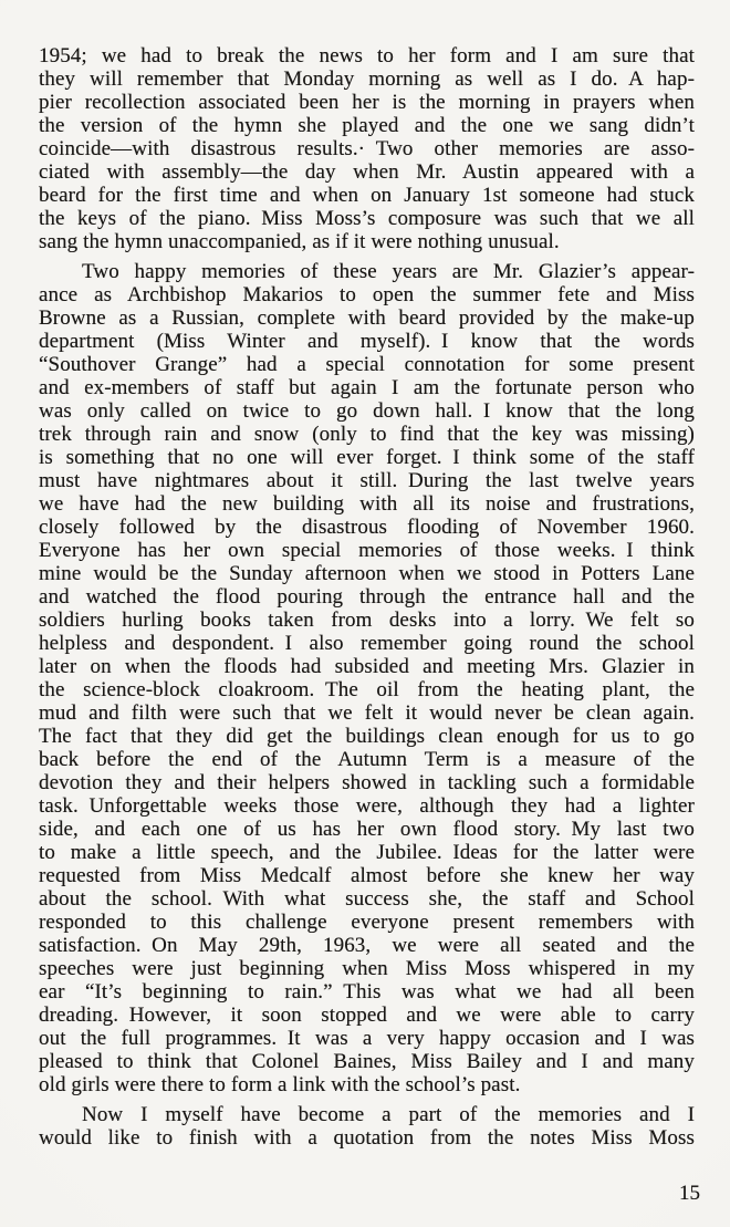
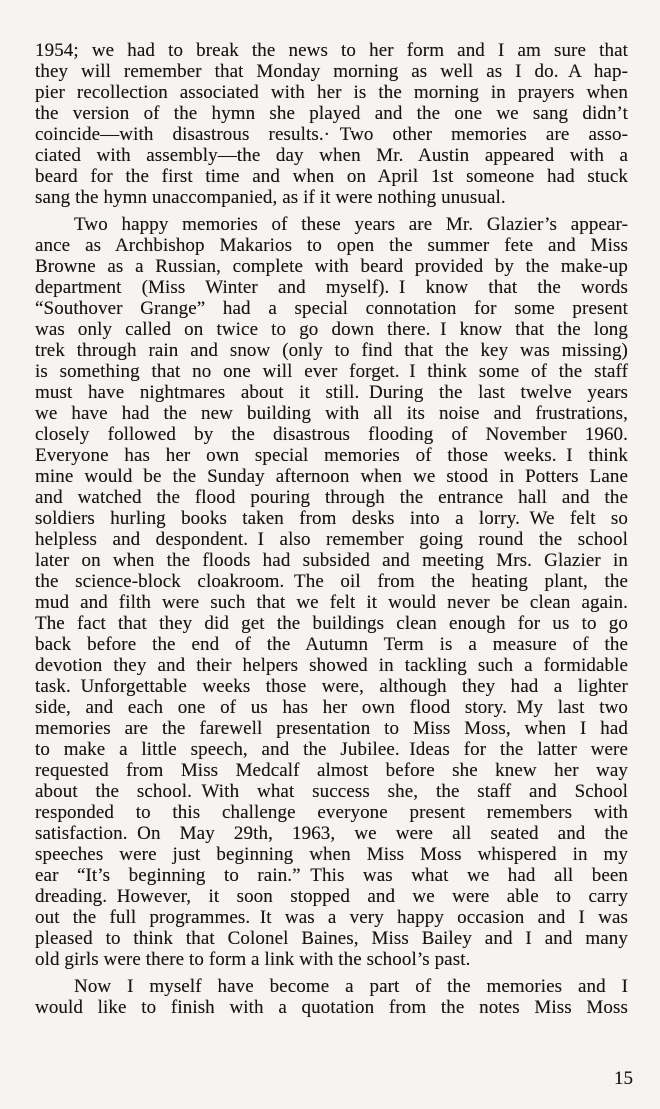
  1954; we had to break the news to her form and I am sure that
  they will remember that Monday morning as well as I do. A hap-
- pier recollection associated been her is the morning in prayers when
+ pier recollection associated with her is the morning in prayers when
  the version of the hymn she played and the one we sang didn’t
  coincide—with disastrous results.· Two other memories are asso-
  ciated with assembly—the day when Mr. Austin appeared with a
- beard for the first time and when on January 1st someone had stuck
+ beard for the first time and when on April 1st someone had stuck
- the keys of the piano. Miss Moss’s composure was such that we all
  sang the hymn unaccompanied, as if it were nothing unusual.
  Two happy memories of these years are Mr. Glazier’s appear-
  ance as Archbishop Makarios to open the summer fete and Miss
  Browne as a Russian, complete with beard provided by the make-up
  department (Miss Winter and myself). I know that the words
  “Southover Grange” had a special connotation for some present
- and ex-members of staff but again I am the fortunate person who
- was only called on twice to go down hall. I know that the long
+ was only called on twice to go down there. I know that the long
  trek through rain and snow (only to find that the key was missing)
  is something that no one will ever forget. I think some of the staff
  must have nightmares about it still. During the last twelve years
  we have had the new building with all its noise and frustrations,
  closely followed by the disastrous flooding of November 1960.
  Everyone has her own special memories of those weeks. I think
  mine would be the Sunday afternoon when we stood in Potters Lane
  and watched the flood pouring through the entrance hall and the
  soldiers hurling books taken from desks into a lorry. We felt so
  helpless and despondent. I also remember going round the school
  later on when the floods had subsided and meeting Mrs. Glazier in
  the science-block cloakroom. The oil from the heating plant, the
  mud and filth were such that we felt it would never be clean again.
  The fact that they did get the buildings clean enough for us to go
  back before the end of the Autumn Term is a measure of the
  devotion they and their helpers showed in tackling such a formidable
  task. Unforgettable weeks those were, although they had a lighter
  side, and each one of us has her own flood story. My last two
+ memories are the farewell presentation to Miss Moss, when I had
  to make a little speech, and the Jubilee. Ideas for the latter were
  requested from Miss Medcalf almost before she knew her way
  about the school. With what success she, the staff and School
  responded to this challenge everyone present remembers with
  satisfaction. On May 29th, 1963, we were all seated and the
  speeches were just beginning when Miss Moss whispered in my
  ear “It’s beginning to rain.” This was what we had all been
  dreading. However, it soon stopped and we were able to carry
  out the full programmes. It was a very happy occasion and I was
  pleased to think that Colonel Baines, Miss Bailey and I and many
  old girls were there to form a link with the school’s past.
  Now I myself have become a part of the memories and I
  would like to finish with a quotation from the notes Miss Moss
  15
